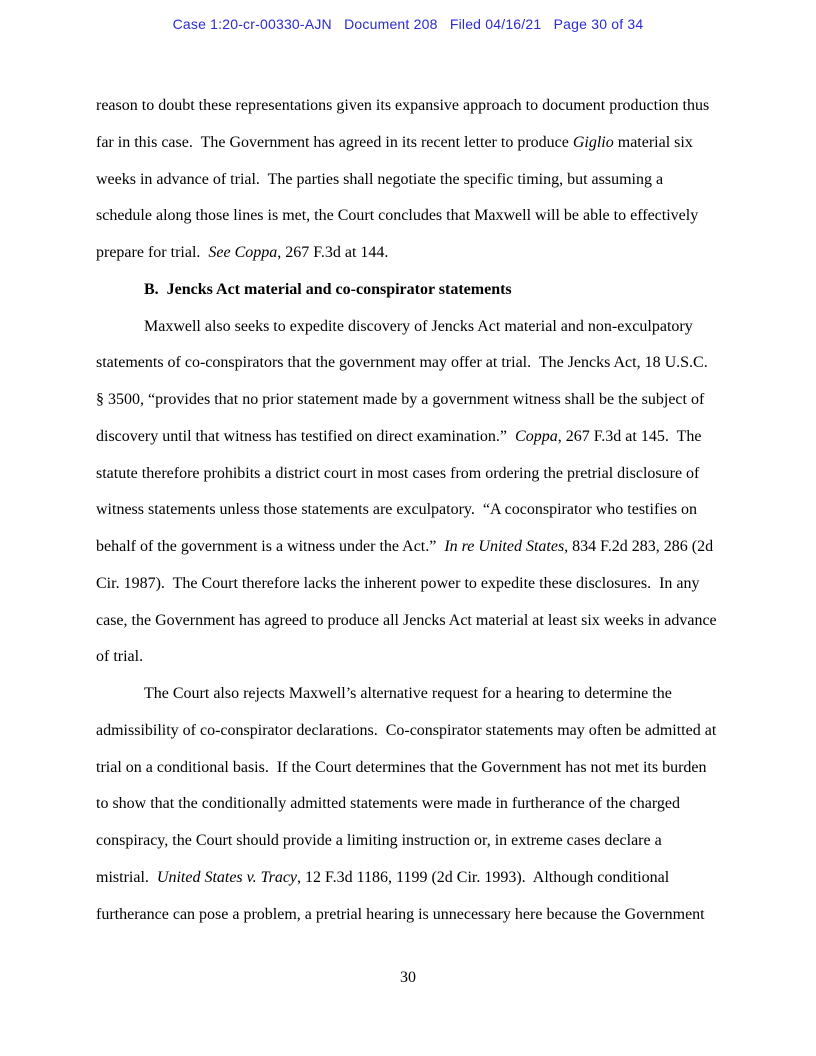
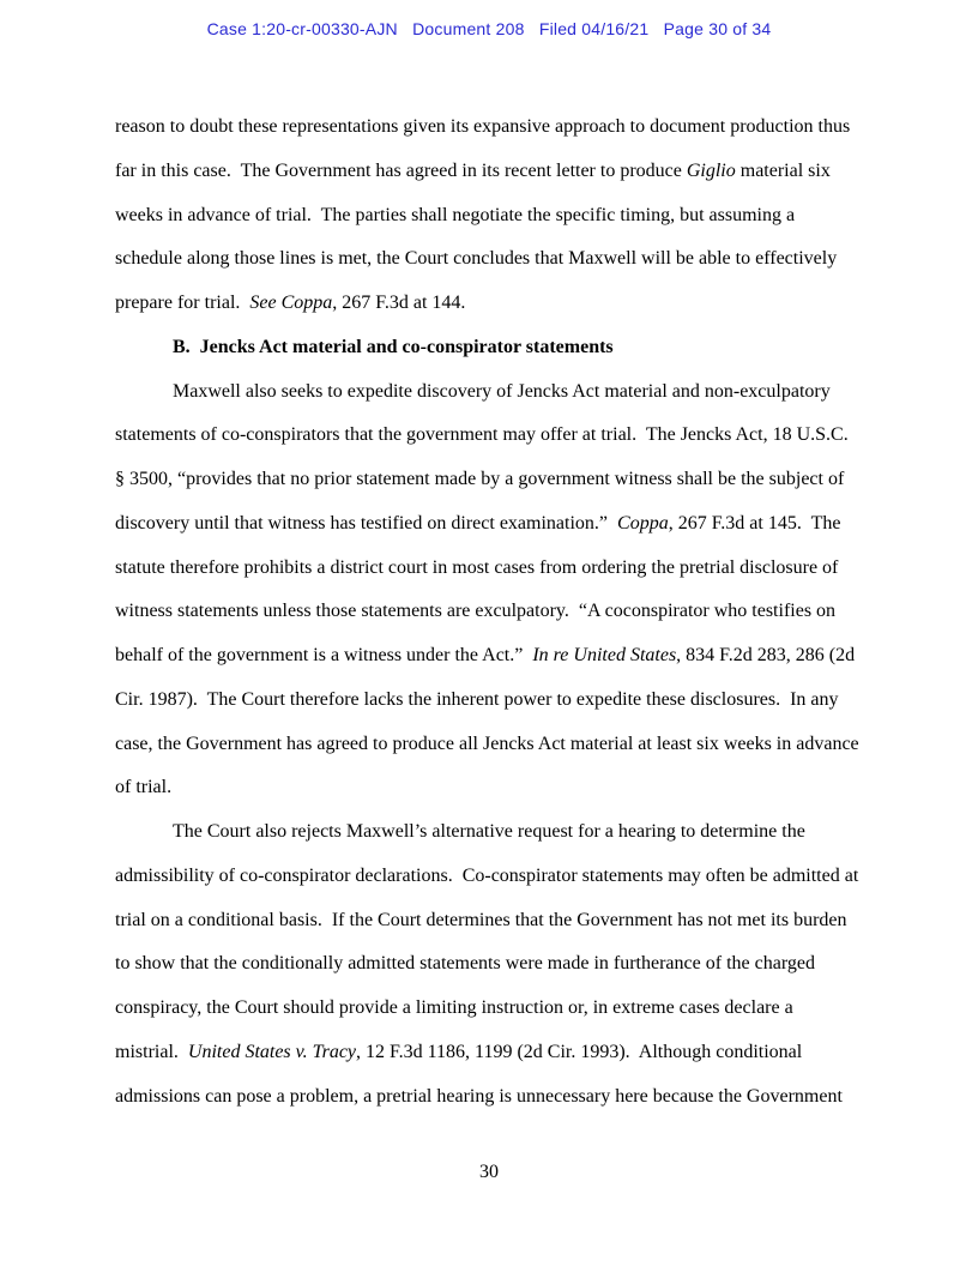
  Case 1:20-cr-00330-AJN Document 208 Filed 04/16/21 Page 30 of 34
  reason to doubt these representations given its expansive approach to document production thus
  far in this case. The Government has agreed in its recent letter to produce Giglio material six
  weeks in advance of trial. The parties shall negotiate the specific timing, but assuming a
  schedule along those lines is met, the Court concludes that Maxwell will be able to effectively
  prepare for trial. See Coppa, 267 F.3d at 144.
  B. Jencks Act material and co-conspirator statements
  Maxwell also seeks to expedite discovery of Jencks Act material and non-exculpatory
  statements of co-conspirators that the government may offer at trial. The Jencks Act, 18 U.S.C.
  § 3500, “provides that no prior statement made by a government witness shall be the subject of
  discovery until that witness has testified on direct examination.” Coppa, 267 F.3d at 145. The
  statute therefore prohibits a district court in most cases from ordering the pretrial disclosure of
  witness statements unless those statements are exculpatory. “A coconspirator who testifies on
  behalf of the government is a witness under the Act.” In re United States, 834 F.2d 283, 286 (2d
  Cir. 1987). The Court therefore lacks the inherent power to expedite these disclosures. In any
  case, the Government has agreed to produce all Jencks Act material at least six weeks in advance
  of trial.
  The Court also rejects Maxwell’s alternative request for a hearing to determine the
  admissibility of co-conspirator declarations. Co-conspirator statements may often be admitted at
  trial on a conditional basis. If the Court determines that the Government has not met its burden
  to show that the conditionally admitted statements were made in furtherance of the charged
  conspiracy, the Court should provide a limiting instruction or, in extreme cases declare a
  mistrial. United States v. Tracy, 12 F.3d 1186, 1199 (2d Cir. 1993). Although conditional
- furtherance can pose a problem, a pretrial hearing is unnecessary here because the Government
+ admissions can pose a problem, a pretrial hearing is unnecessary here because the Government
  30
